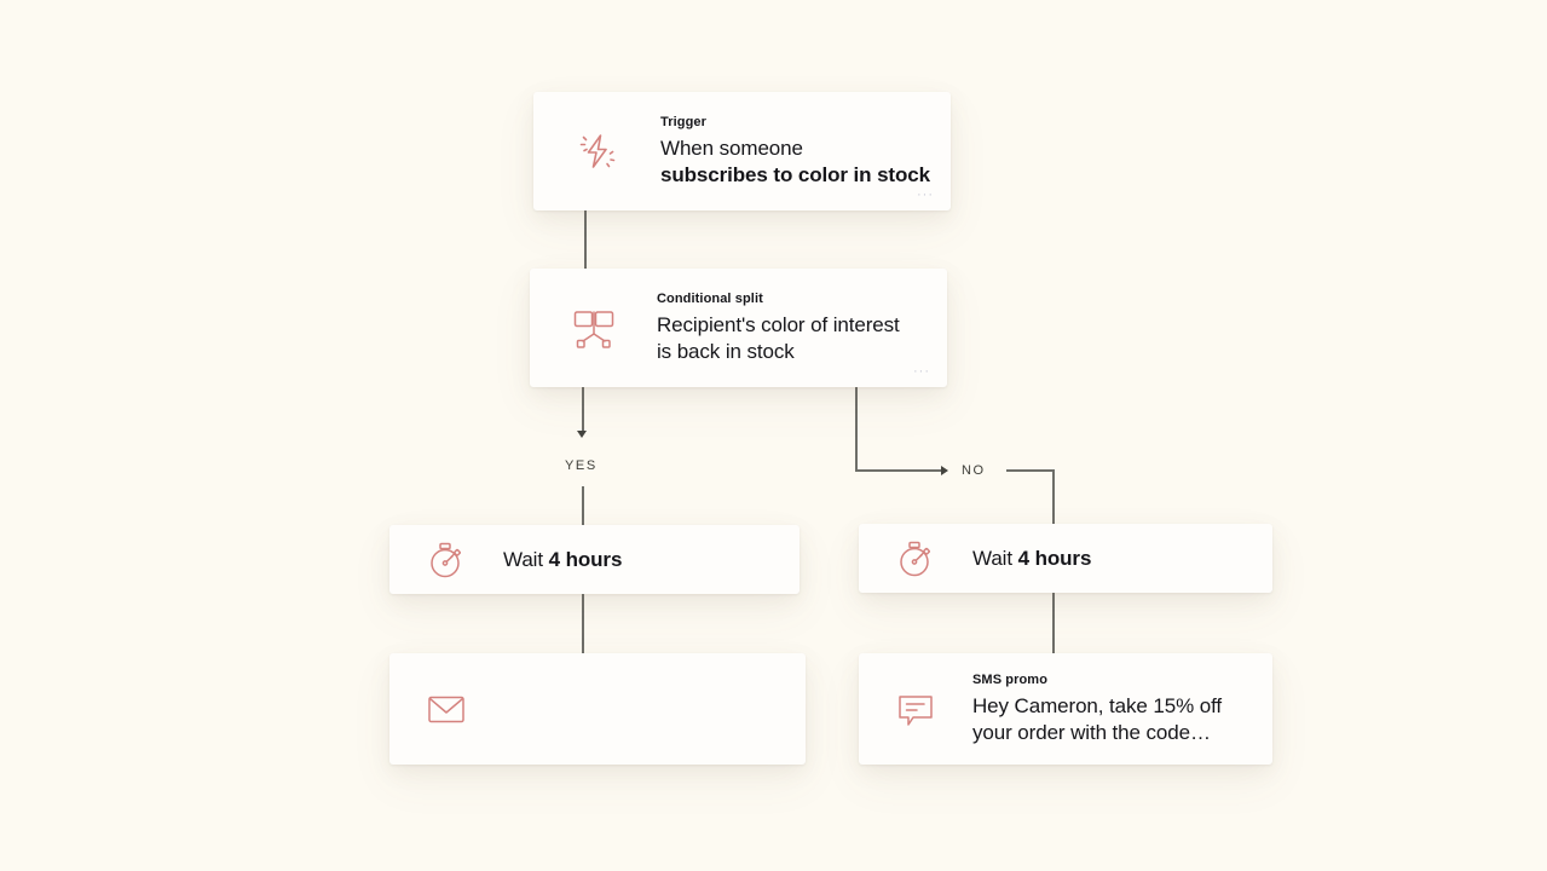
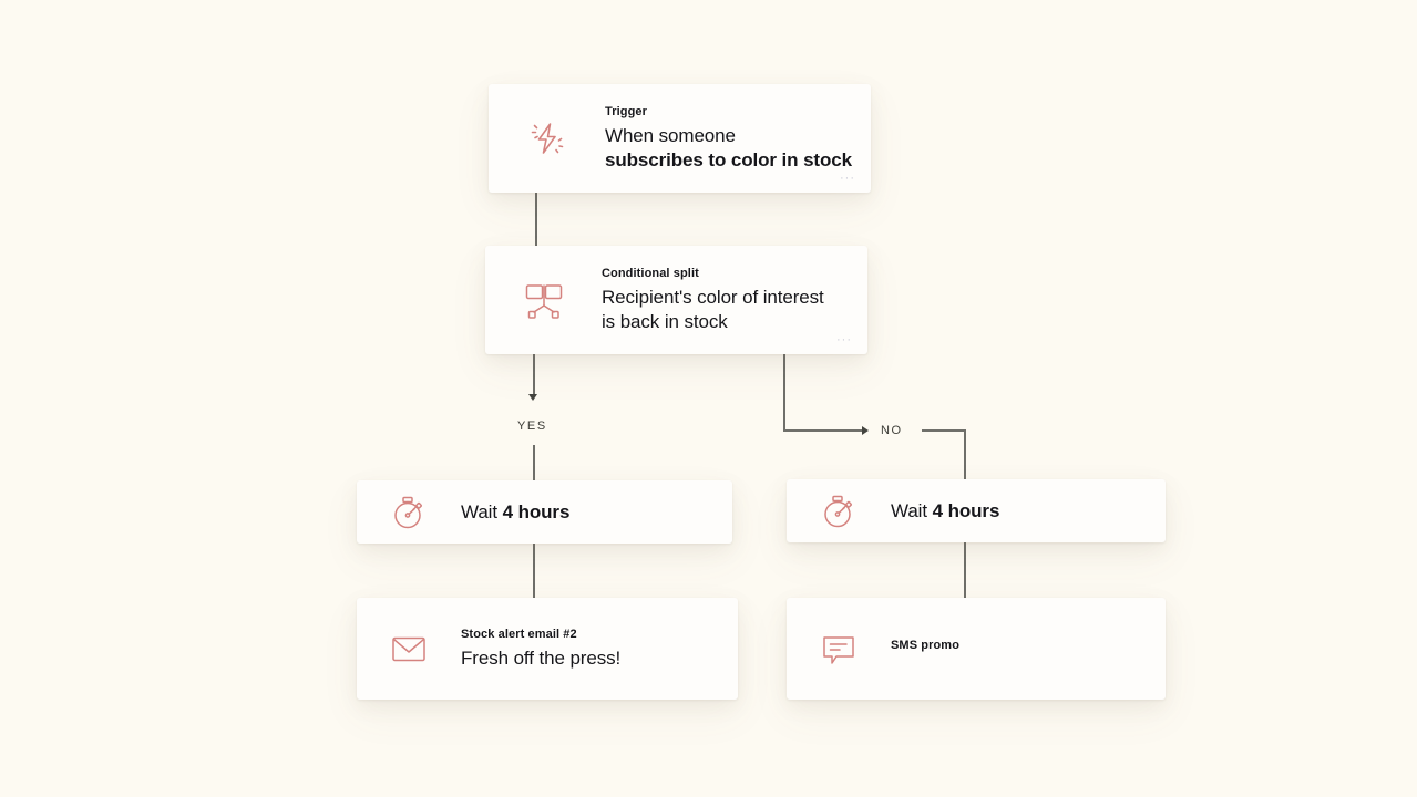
  YES
  NO
  Trigger
  When someone
  subscribes to color in stock
  ···
  Conditional split
  Recipient's color of interest
  is back in stock
  ···
  Wait 4 hours
  Wait 4 hours
+ Stock alert email #2
+ Fresh off the press!
  SMS promo
- Hey Cameron, take 15% off
- your order with the code…
